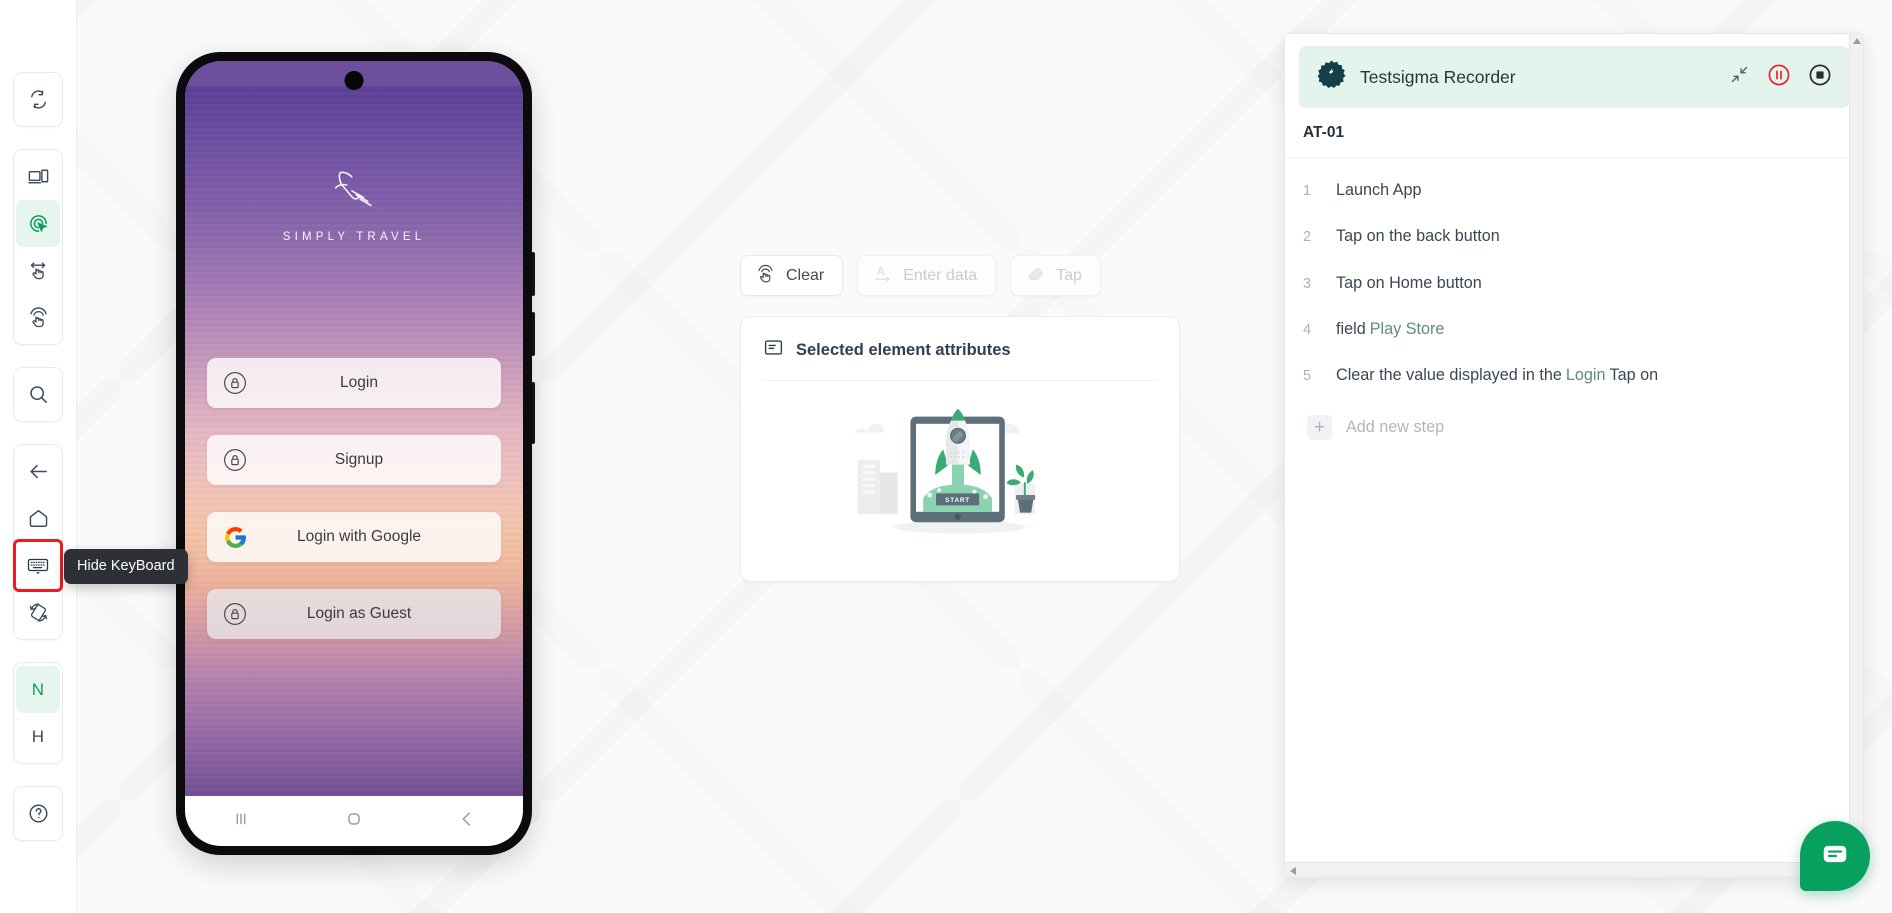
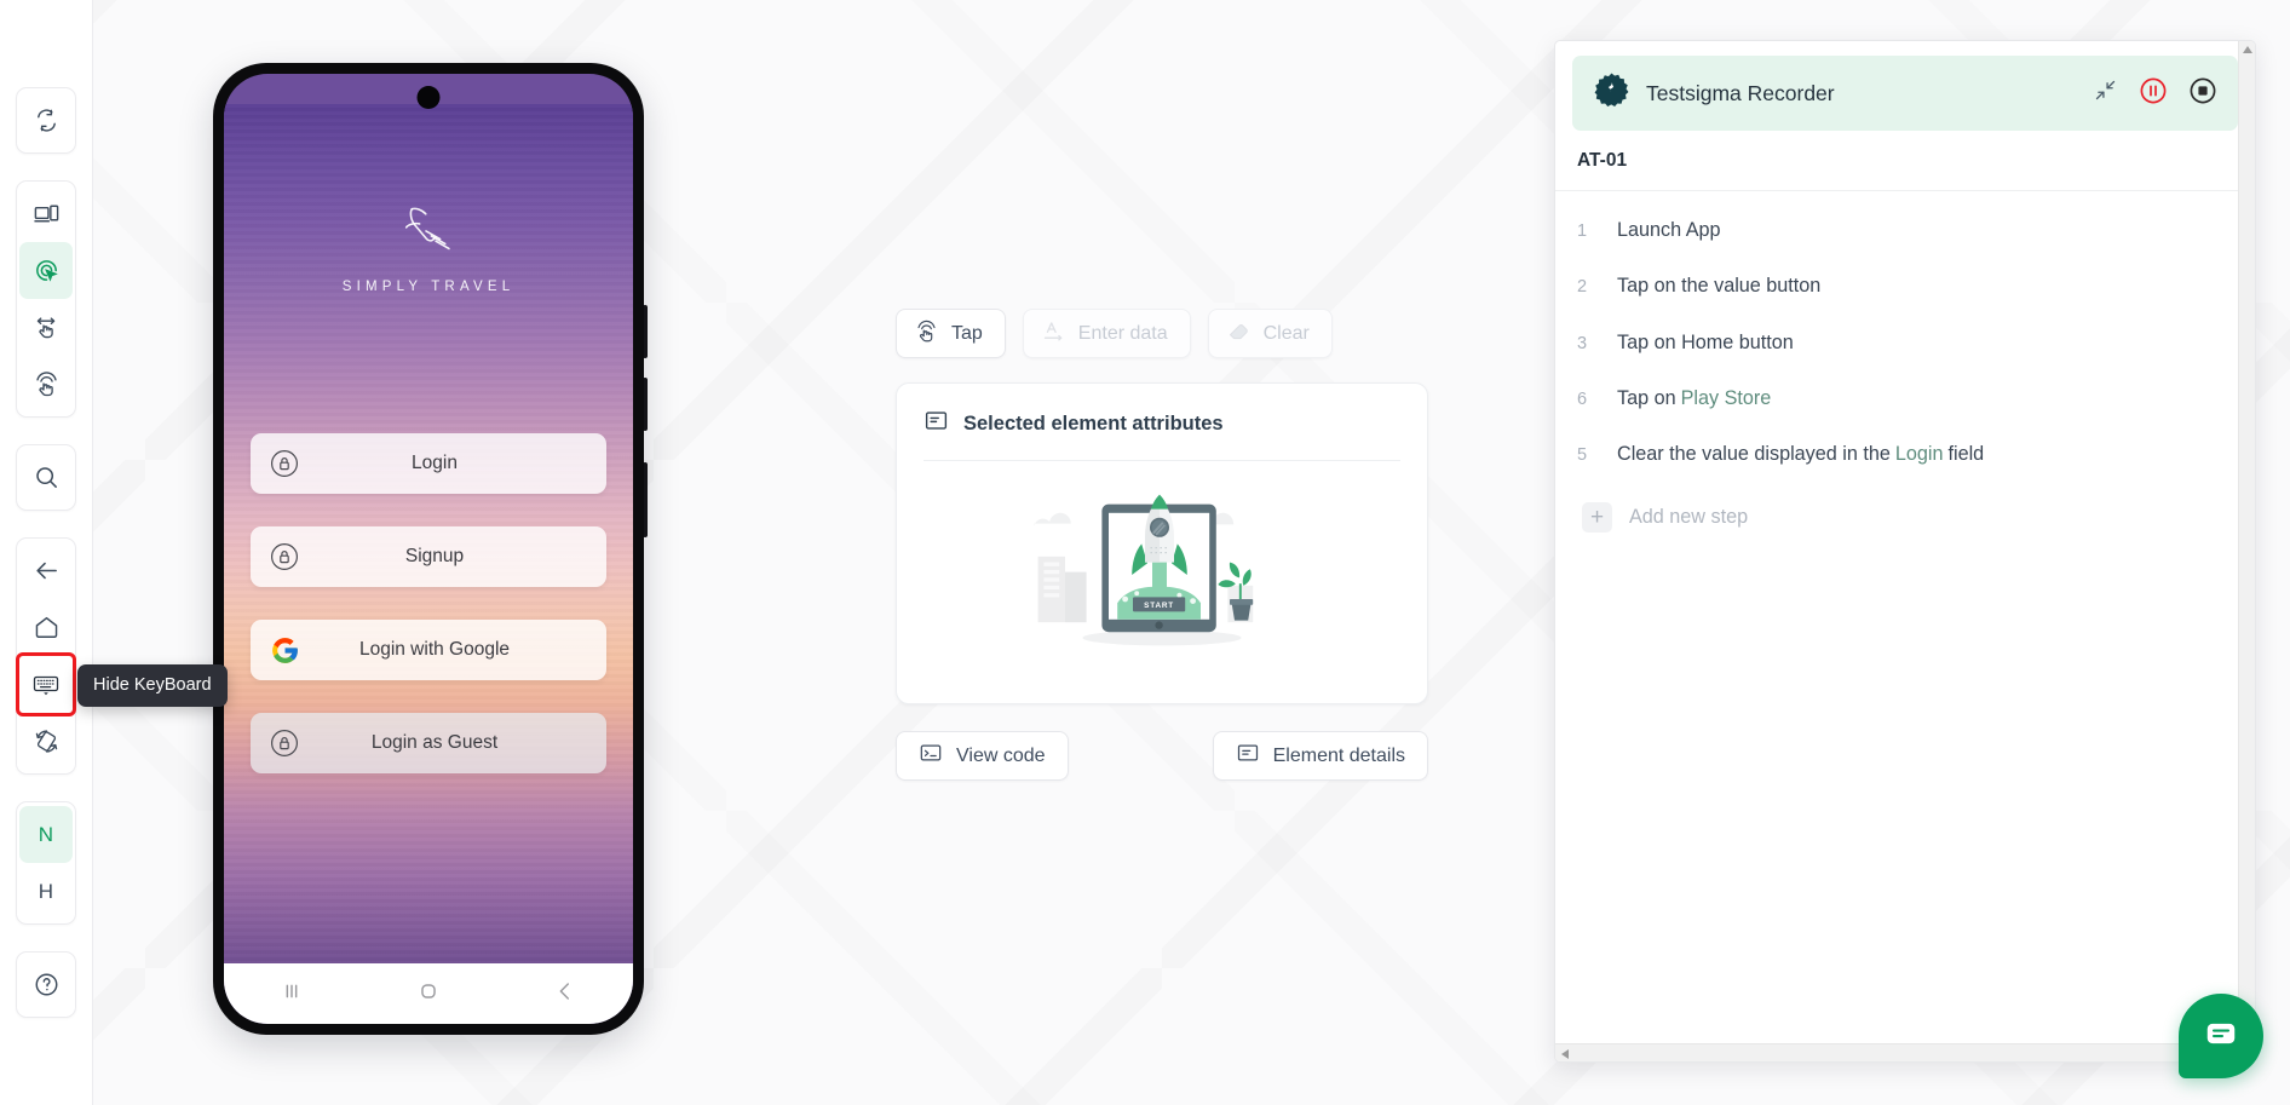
  N
  H
  Hide KeyBoard
  SIMPLY TRAVEL
  Login
  Signup
  Login with Google
  Login as Guest
- Clear
+ Tap
  Enter data
- Tap
+ Clear
  Selected element attributes
+ View code
+ Element details
  Testsigma Recorder
  AT-01
  1
  Launch App
  2
- Tap on the back button
+ Tap on the value button
  3
  Tap on Home button
- 4
+ 6
- field Play Store
+ Tap on Play Store
  5
- Clear the value displayed in the Login Tap on
+ Clear the value displayed in the Login field
  +
  Add new step
